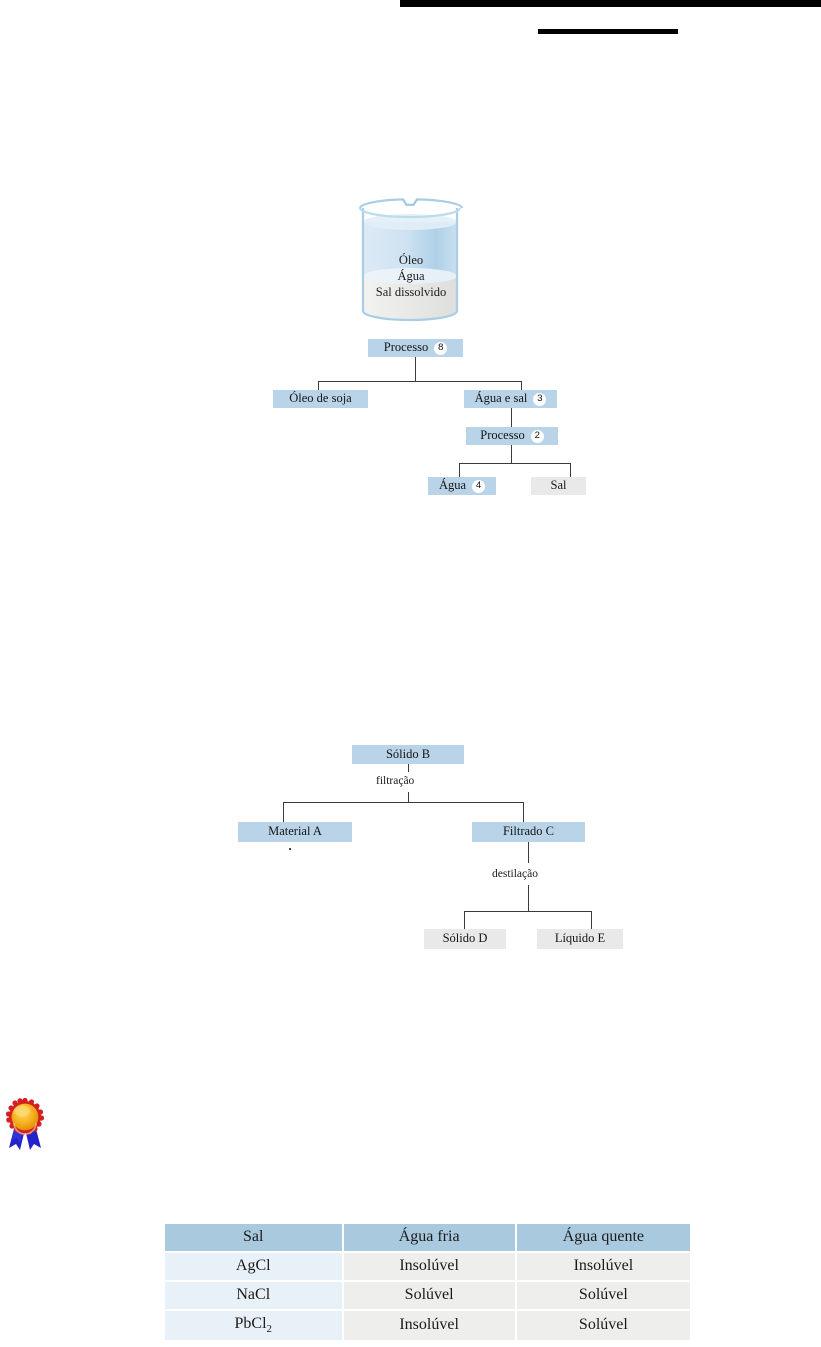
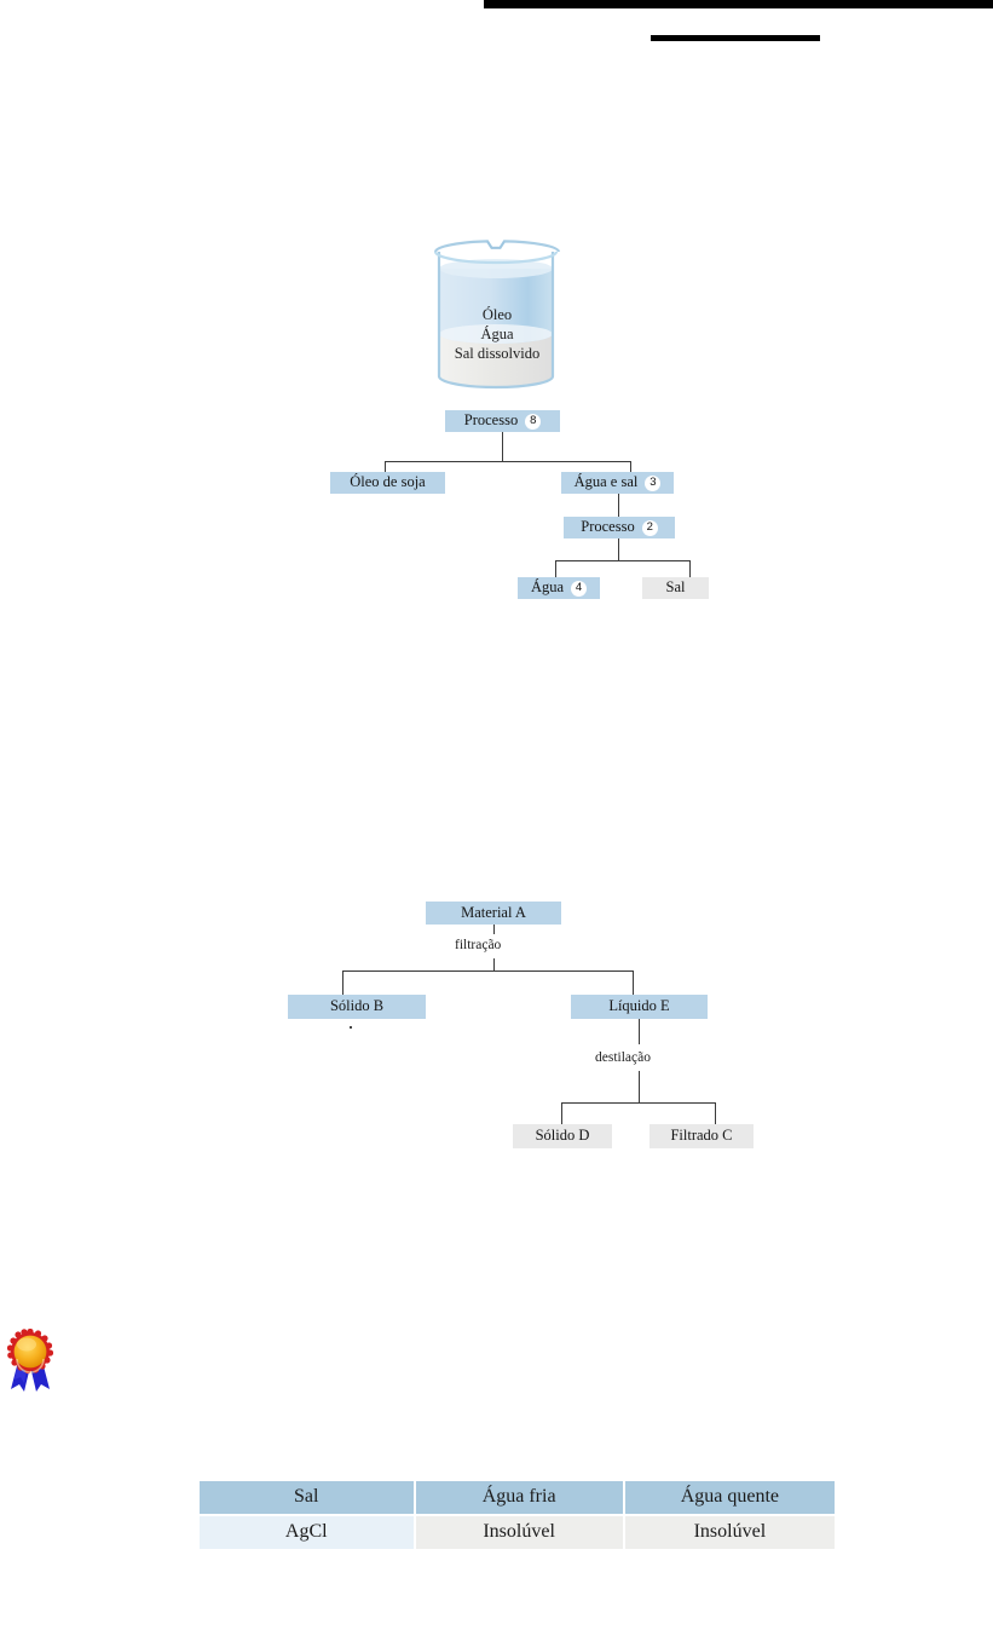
  Óleo
  Água
  Sal dissolvido
  Processo
  8
  Óleo de soja
  Água e sal
  3
  Processo
  2
  Água
  4
  Sal
- Sólido B
+ Material A
  filtração
- Material A
+ Sólido B
- Filtrado C
+ Líquido E
  destilação
  Sólido D
- Líquido E
+ Filtrado C
  Sal	Água fria	Água quente
  AgCl	Insolúvel	Insolúvel
- NaCl	Solúvel	Solúvel
- PbCl2	Insolúvel	Solúvel
